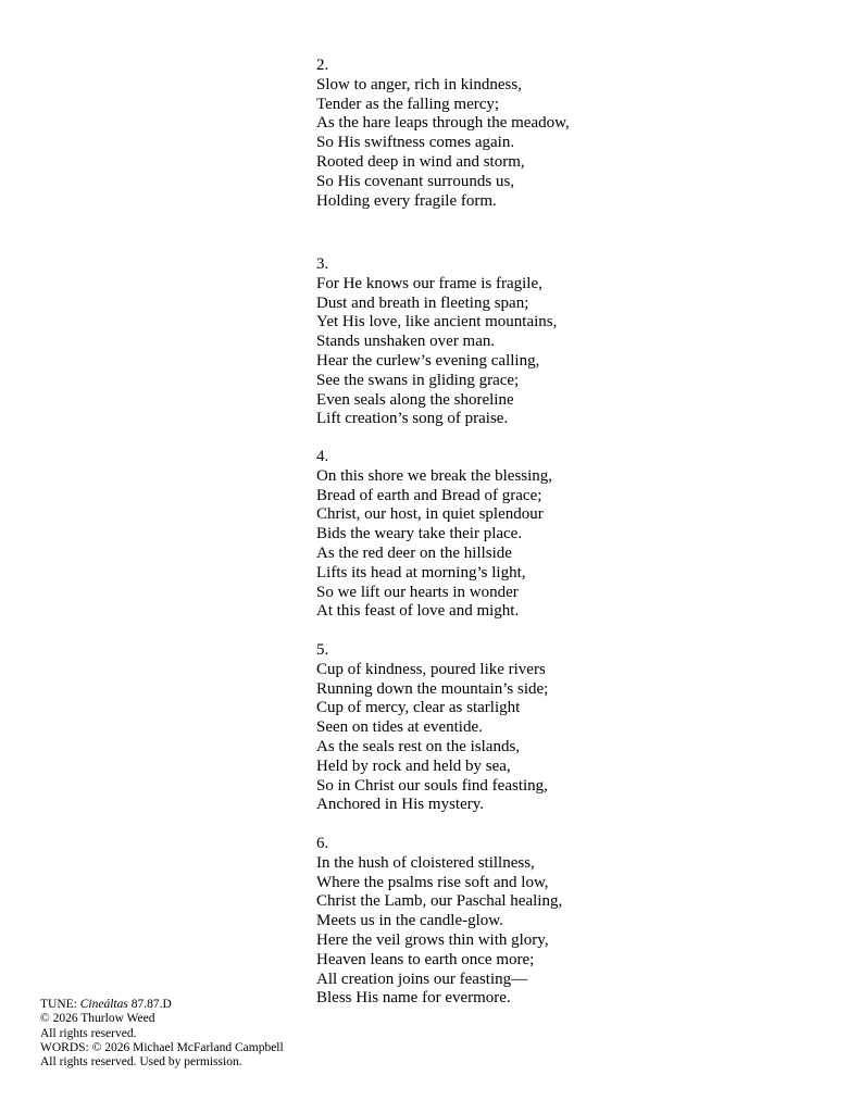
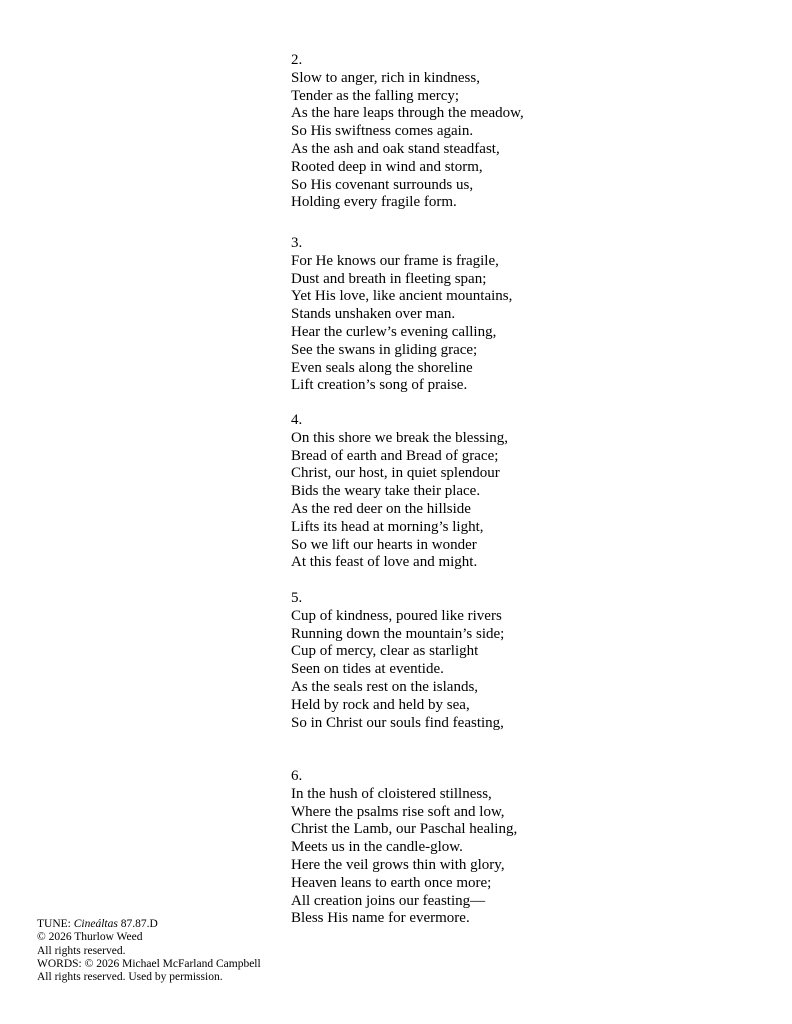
  2.
  Slow to anger, rich in kindness,
  Tender as the falling mercy;
  As the hare leaps through the meadow,
  So His swiftness comes again.
+ As the ash and oak stand steadfast,
  Rooted deep in wind and storm,
  So His covenant surrounds us,
  Holding every fragile form.
  3.
  For He knows our frame is fragile,
  Dust and breath in fleeting span;
  Yet His love, like ancient mountains,
  Stands unshaken over man.
  Hear the curlew’s evening calling,
  See the swans in gliding grace;
  Even seals along the shoreline
  Lift creation’s song of praise.
  4.
  On this shore we break the blessing,
  Bread of earth and Bread of grace;
  Christ, our host, in quiet splendour
  Bids the weary take their place.
  As the red deer on the hillside
  Lifts its head at morning’s light,
  So we lift our hearts in wonder
  At this feast of love and might.
  5.
  Cup of kindness, poured like rivers
  Running down the mountain’s side;
  Cup of mercy, clear as starlight
  Seen on tides at eventide.
  As the seals rest on the islands,
  Held by rock and held by sea,
  So in Christ our souls find feasting,
- Anchored in His mystery.
  6.
  In the hush of cloistered stillness,
  Where the psalms rise soft and low,
  Christ the Lamb, our Paschal healing,
  Meets us in the candle-glow.
  Here the veil grows thin with glory,
  Heaven leans to earth once more;
  All creation joins our feasting—
  Bless His name for evermore.
  TUNE: Cineáltas 87.87.D
  © 2026 Thurlow Weed
  All rights reserved.
  WORDS: © 2026 Michael McFarland Campbell
  All rights reserved. Used by permission.
